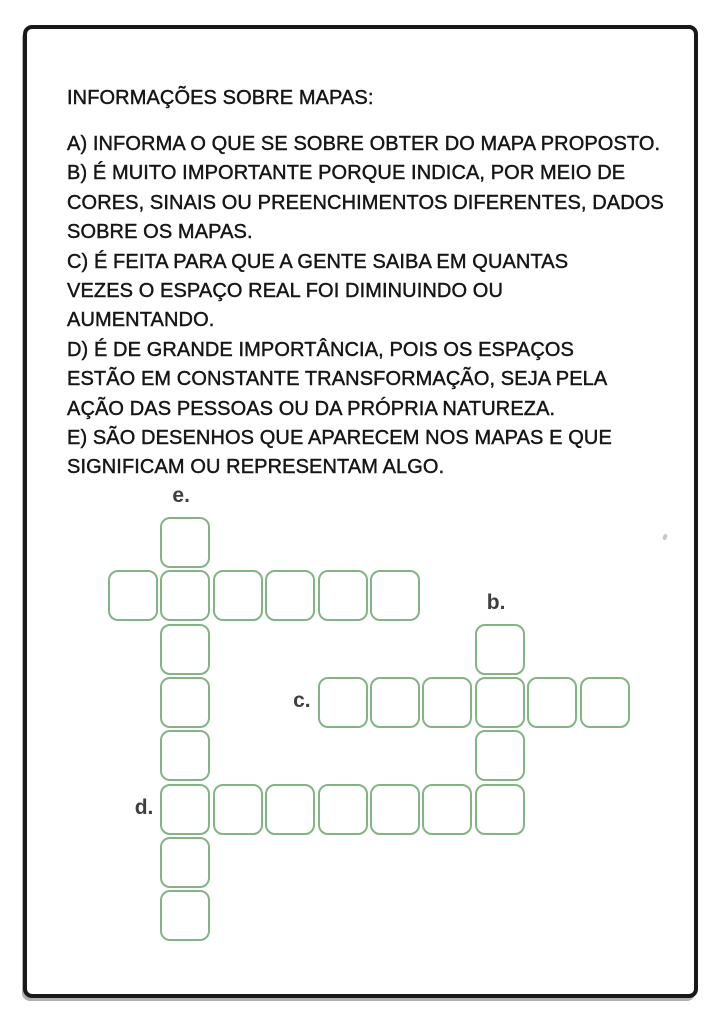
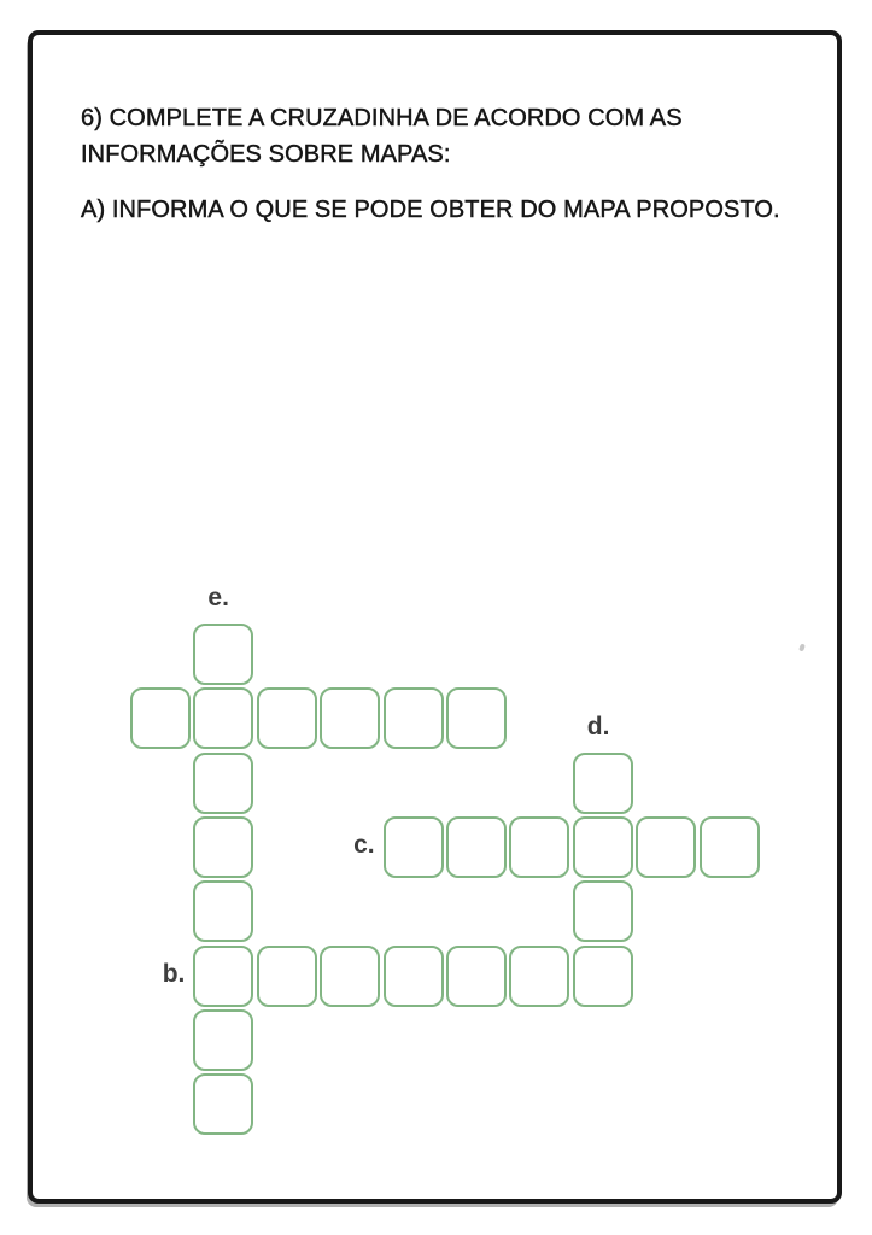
+ 6) COMPLETE A CRUZADINHA DE ACORDO COM AS
  INFORMAÇÕES SOBRE MAPAS:
- A) INFORMA O QUE SE SOBRE OBTER DO MAPA PROPOSTO.
+ A) INFORMA O QUE SE PODE OBTER DO MAPA PROPOSTO.
- B) É MUITO IMPORTANTE PORQUE INDICA, POR MEIO DE
- CORES, SINAIS OU PREENCHIMENTOS DIFERENTES, DADOS
- SOBRE OS MAPAS.
- C) É FEITA PARA QUE A GENTE SAIBA EM QUANTAS
- VEZES O ESPAÇO REAL FOI DIMINUINDO OU
- AUMENTANDO.
- D) É DE GRANDE IMPORTÂNCIA, POIS OS ESPAÇOS
- ESTÃO EM CONSTANTE TRANSFORMAÇÃO, SEJA PELA
- AÇÃO DAS PESSOAS OU DA PRÓPRIA NATUREZA.
- E) SÃO DESENHOS QUE APARECEM NOS MAPAS E QUE
- SIGNIFICAM OU REPRESENTAM ALGO.
- d.
+ b.
  c.
- b.
+ d.
  e.
